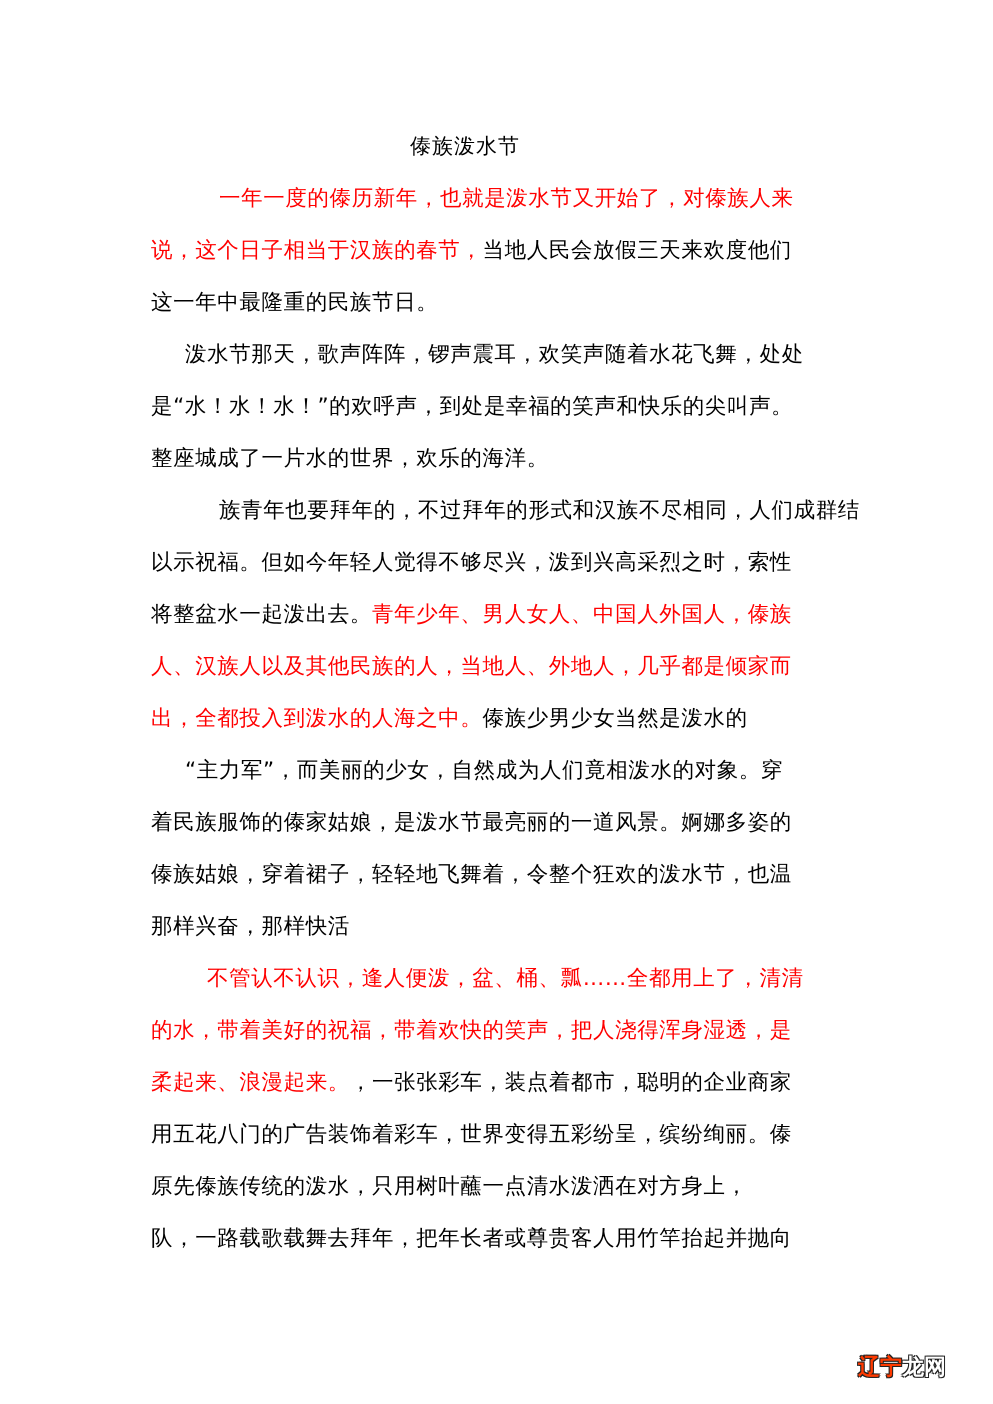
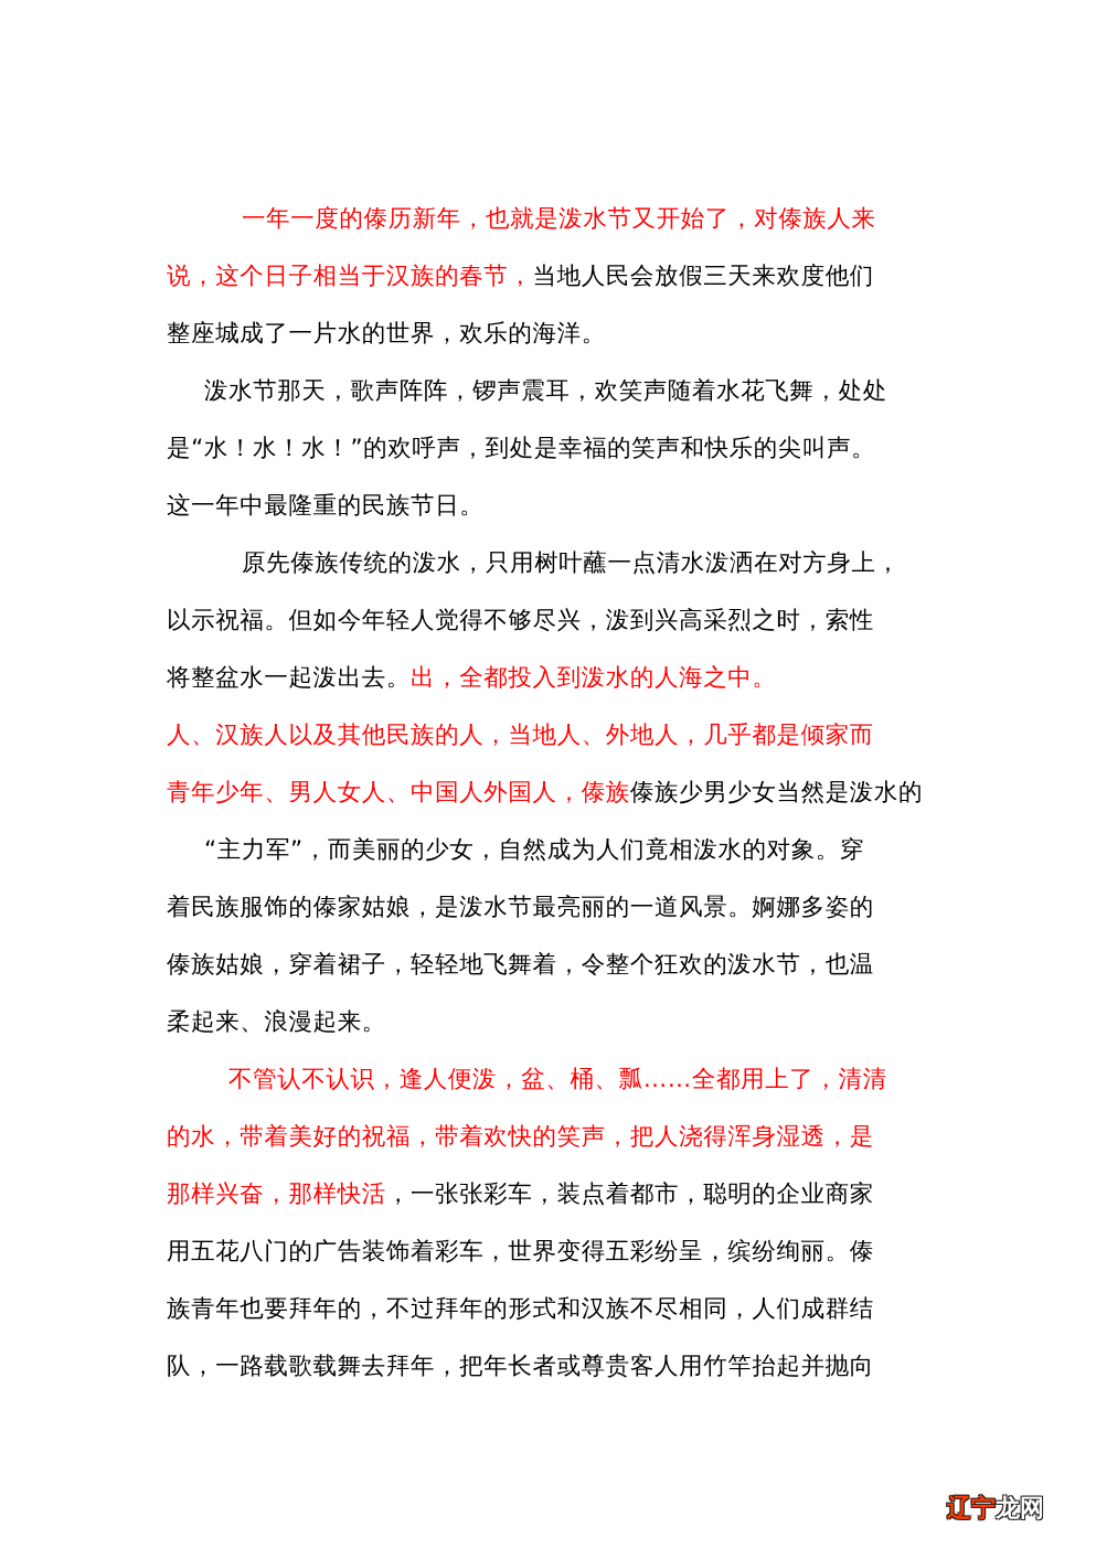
- 傣族泼水节
  一年一度的傣历新年，也就是泼水节又开始了，对傣族人来
  说，这个日子相当于汉族的春节，当地人民会放假三天来欢度他们
- 这一年中最隆重的民族节日。
+ 整座城成了一片水的世界，欢乐的海洋。
  泼水节那天，歌声阵阵，锣声震耳，欢笑声随着水花飞舞，处处
  是“水！水！水！”的欢呼声，到处是幸福的笑声和快乐的尖叫声。
- 整座城成了一片水的世界，欢乐的海洋。
+ 这一年中最隆重的民族节日。
- 族青年也要拜年的，不过拜年的形式和汉族不尽相同，人们成群结
+ 原先傣族传统的泼水，只用树叶蘸一点清水泼洒在对方身上，
  以示祝福。但如今年轻人觉得不够尽兴，泼到兴高采烈之时，索性
- 将整盆水一起泼出去。青年少年、男人女人、中国人外国人，傣族
+ 将整盆水一起泼出去。出，全都投入到泼水的人海之中。
  人、汉族人以及其他民族的人，当地人、外地人，几乎都是倾家而
- 出，全都投入到泼水的人海之中。傣族少男少女当然是泼水的
+ 青年少年、男人女人、中国人外国人，傣族傣族少男少女当然是泼水的
  “主力军”，而美丽的少女，自然成为人们竟相泼水的对象。穿
  着民族服饰的傣家姑娘，是泼水节最亮丽的一道风景。婀娜多姿的
  傣族姑娘，穿着裙子，轻轻地飞舞着，令整个狂欢的泼水节，也温
- 那样兴奋，那样快活
+ 柔起来、浪漫起来。
  不管认不认识，逢人便泼，盆、桶、瓢……全都用上了，清清
  的水，带着美好的祝福，带着欢快的笑声，把人浇得浑身湿透，是
- 柔起来、浪漫起来。，一张张彩车，装点着都市，聪明的企业商家
+ 那样兴奋，那样快活，一张张彩车，装点着都市，聪明的企业商家
  用五花八门的广告装饰着彩车，世界变得五彩纷呈，缤纷绚丽。傣
- 原先傣族传统的泼水，只用树叶蘸一点清水泼洒在对方身上，
+ 族青年也要拜年的，不过拜年的形式和汉族不尽相同，人们成群结
  队，一路载歌载舞去拜年，把年长者或尊贵客人用竹竿抬起并抛向
  辽宁龙网
